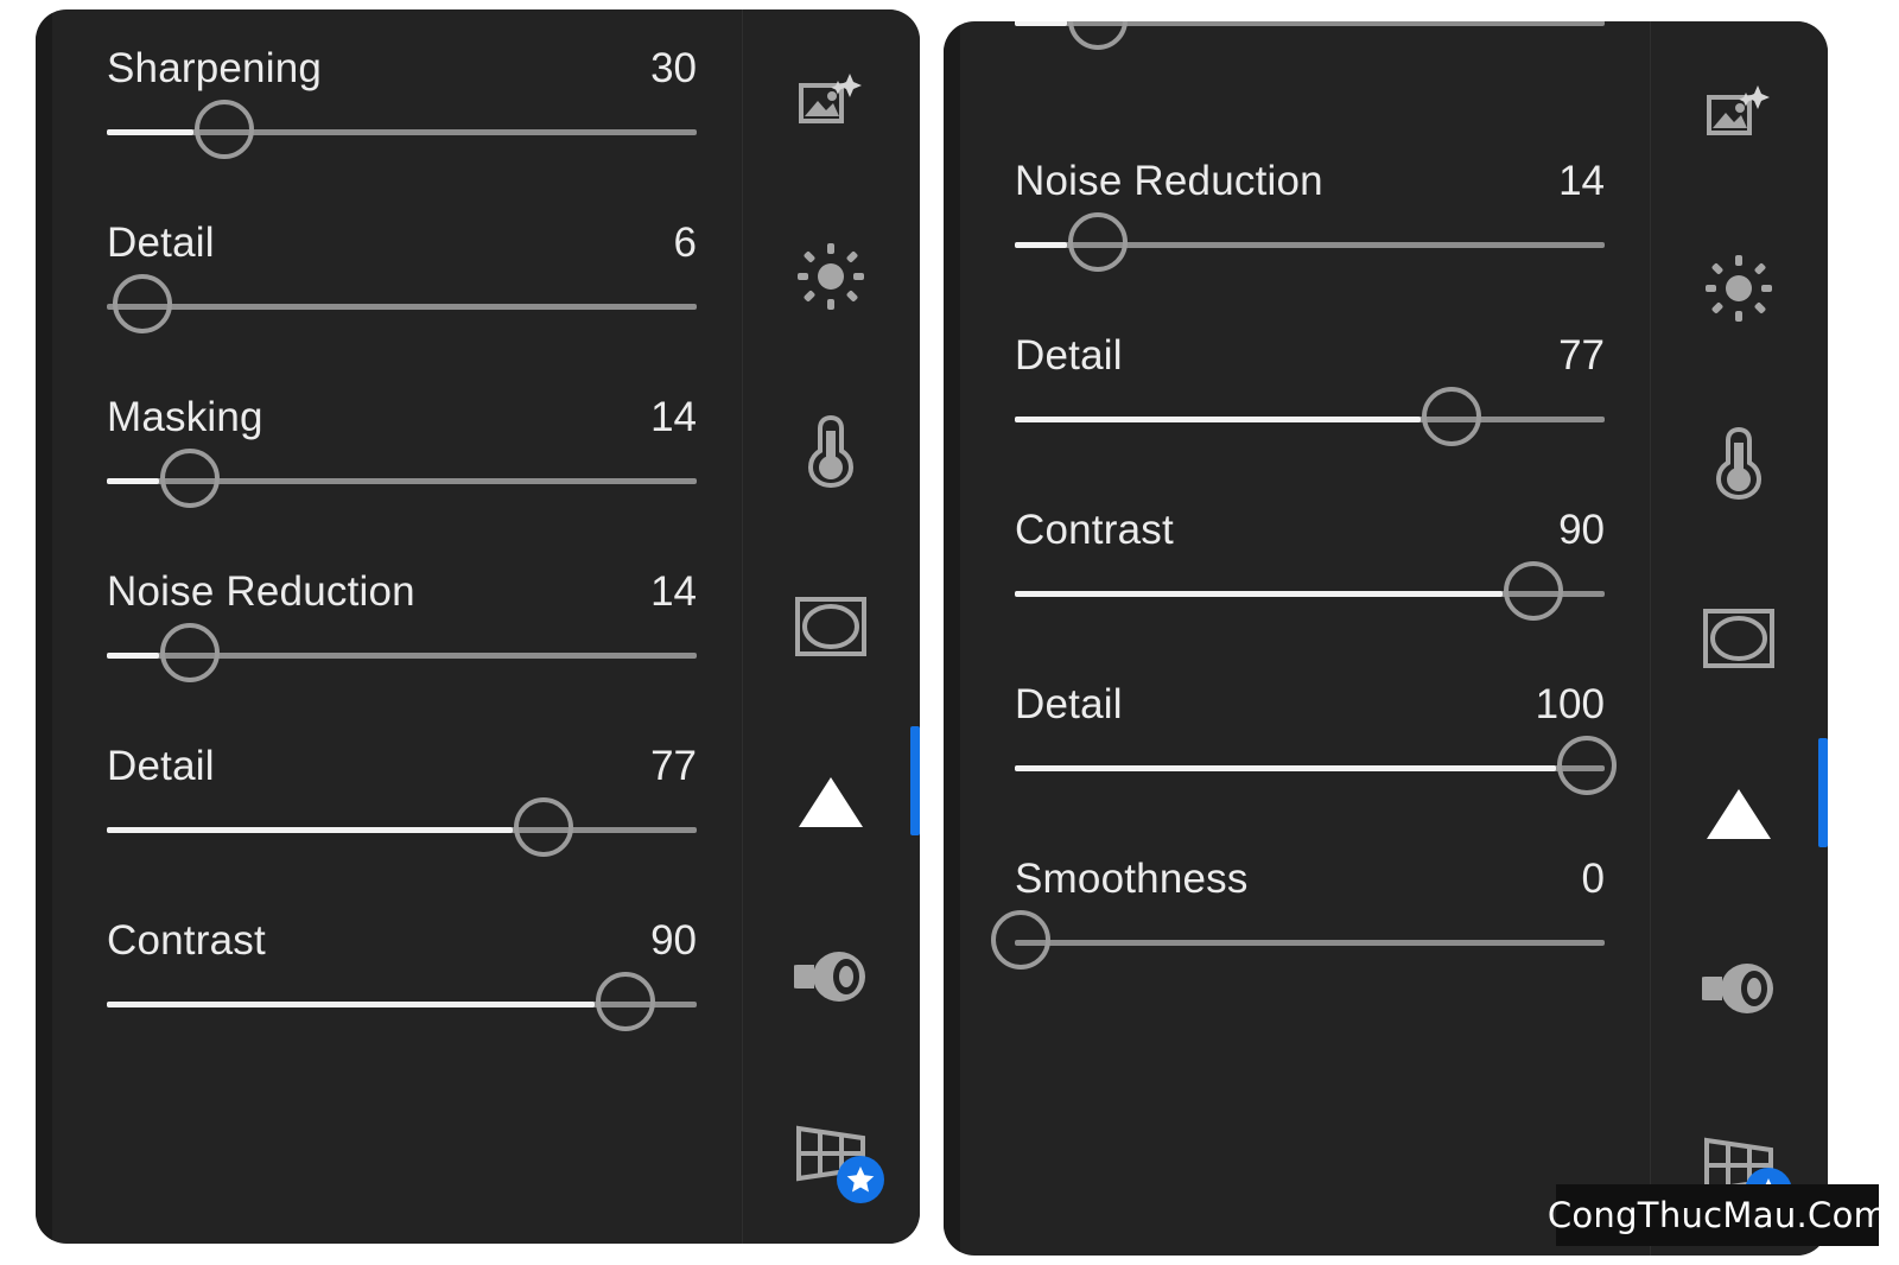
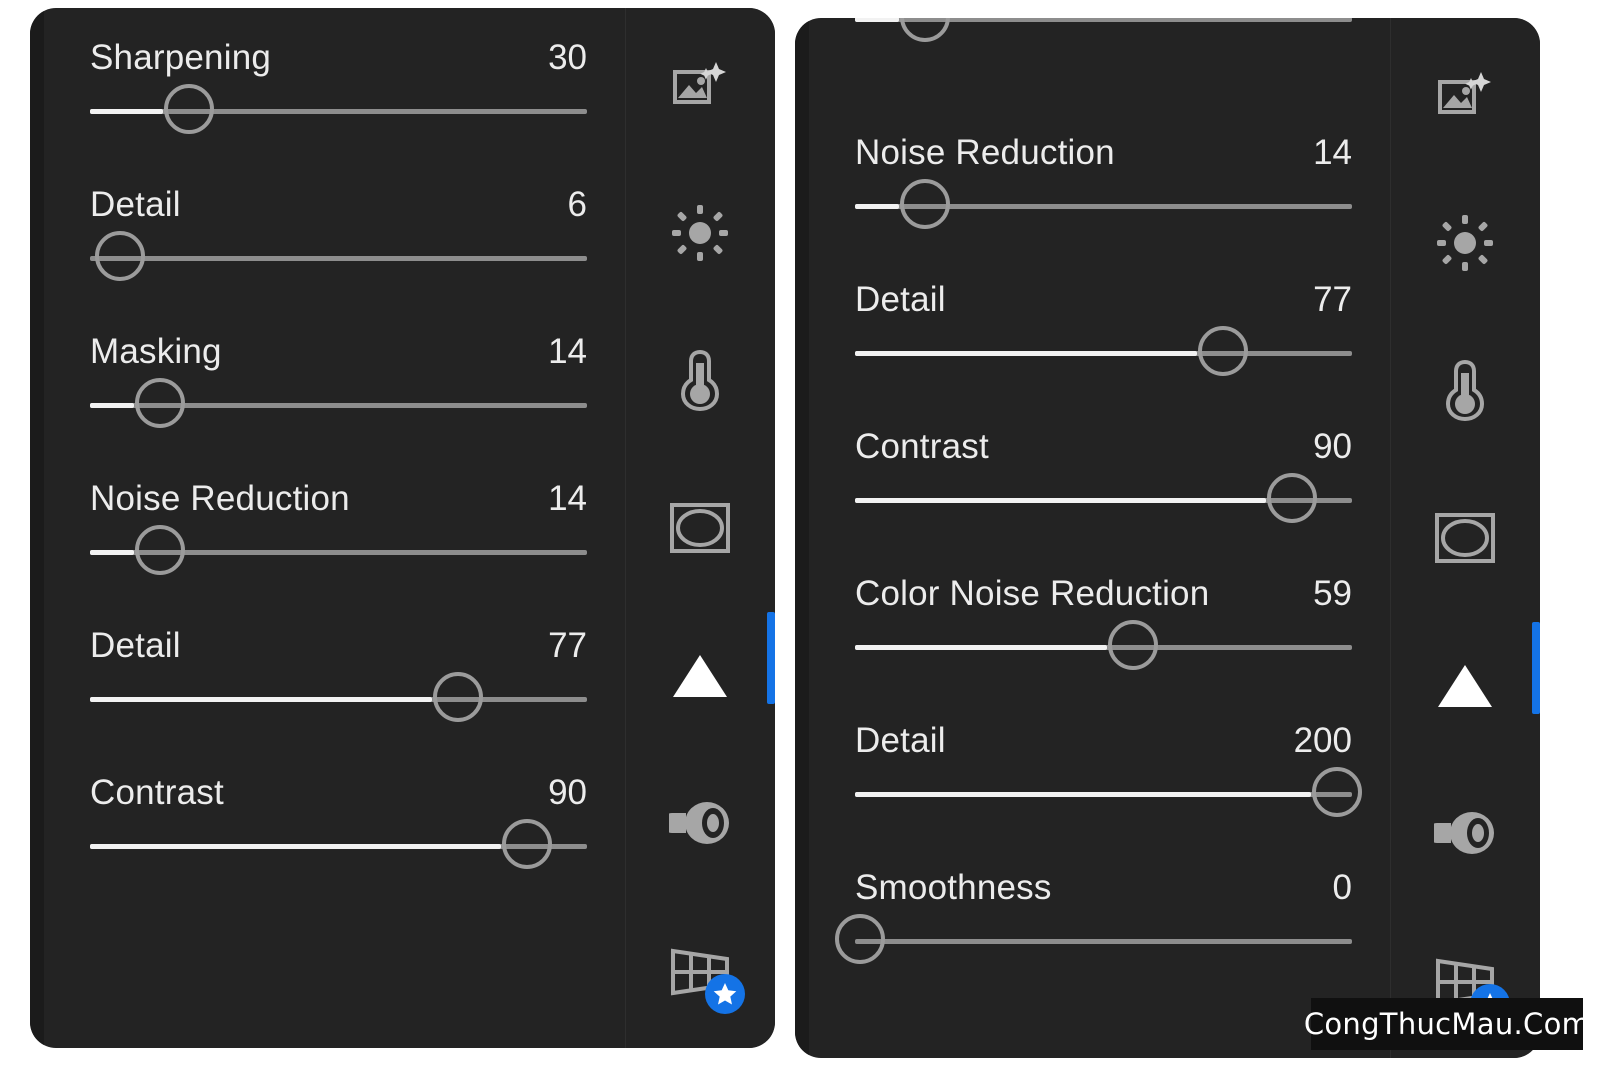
  Sharpening
  30
  Detail
  6
  Masking
  14
  Noise Reduction
  14
  Detail
  77
  Contrast
  90
  Noise Reduction
  14
  Detail
  77
  Contrast
  90
+ Color Noise Reduction
+ 59
  Detail
- 100
+ 200
  Smoothness
  0
  CongThucMau.Com
